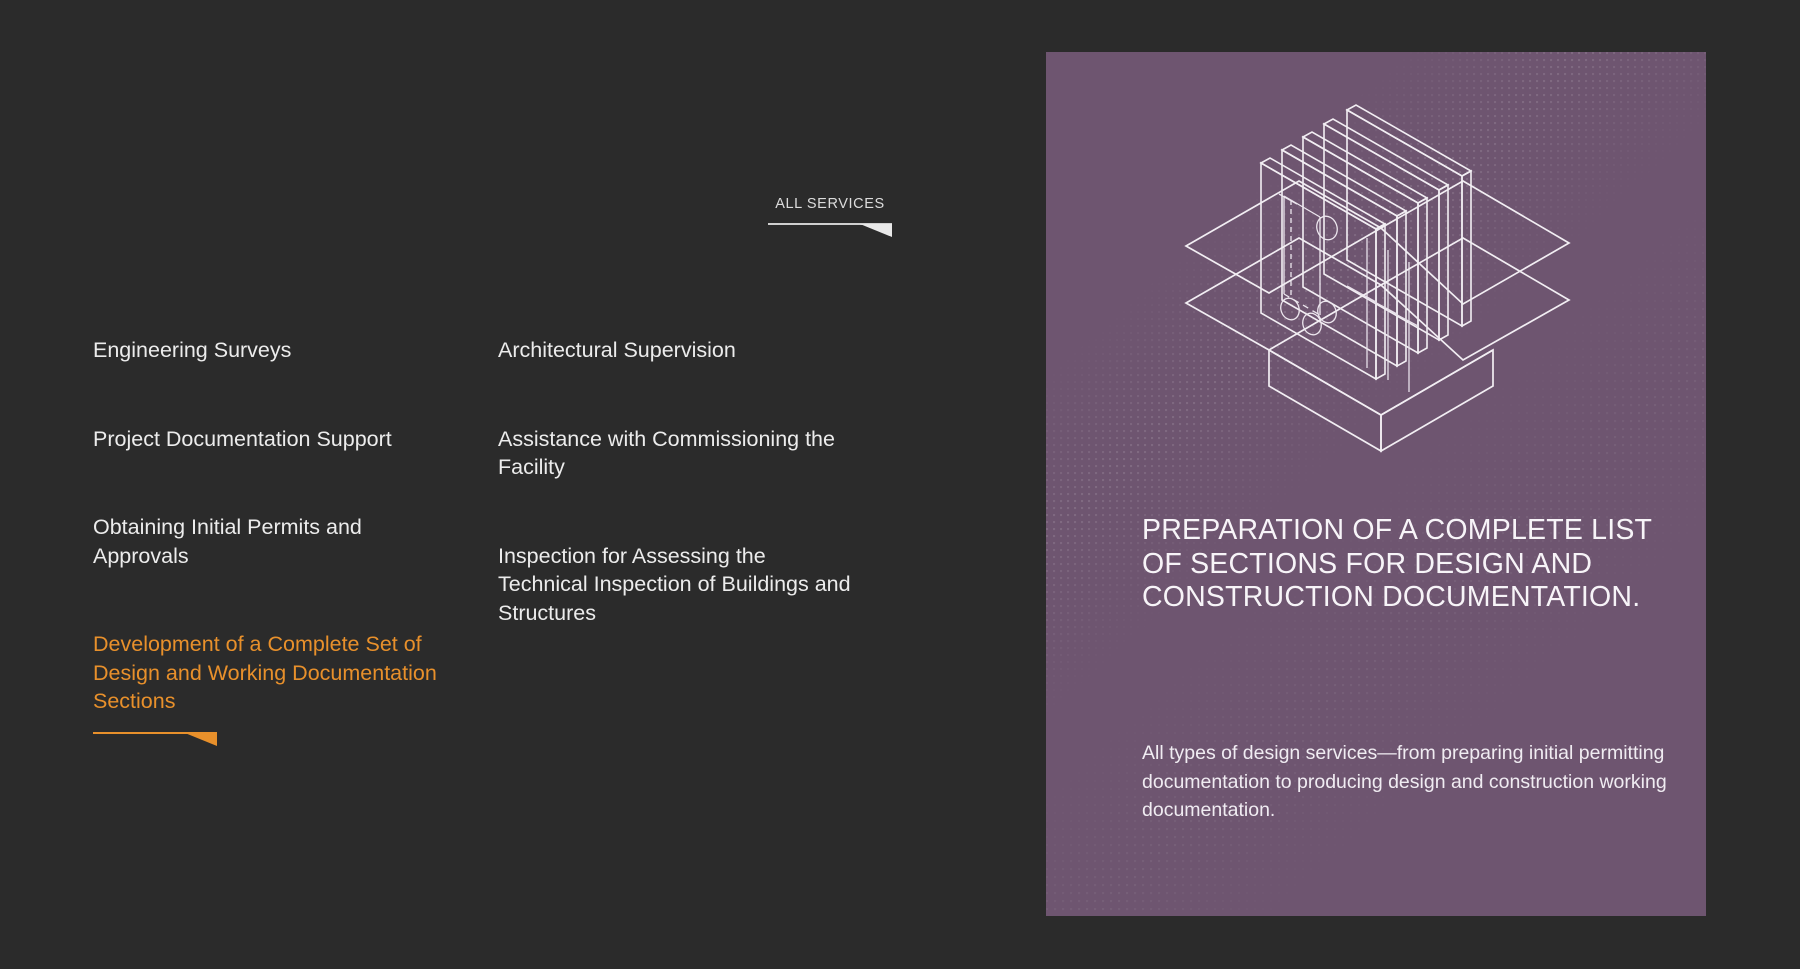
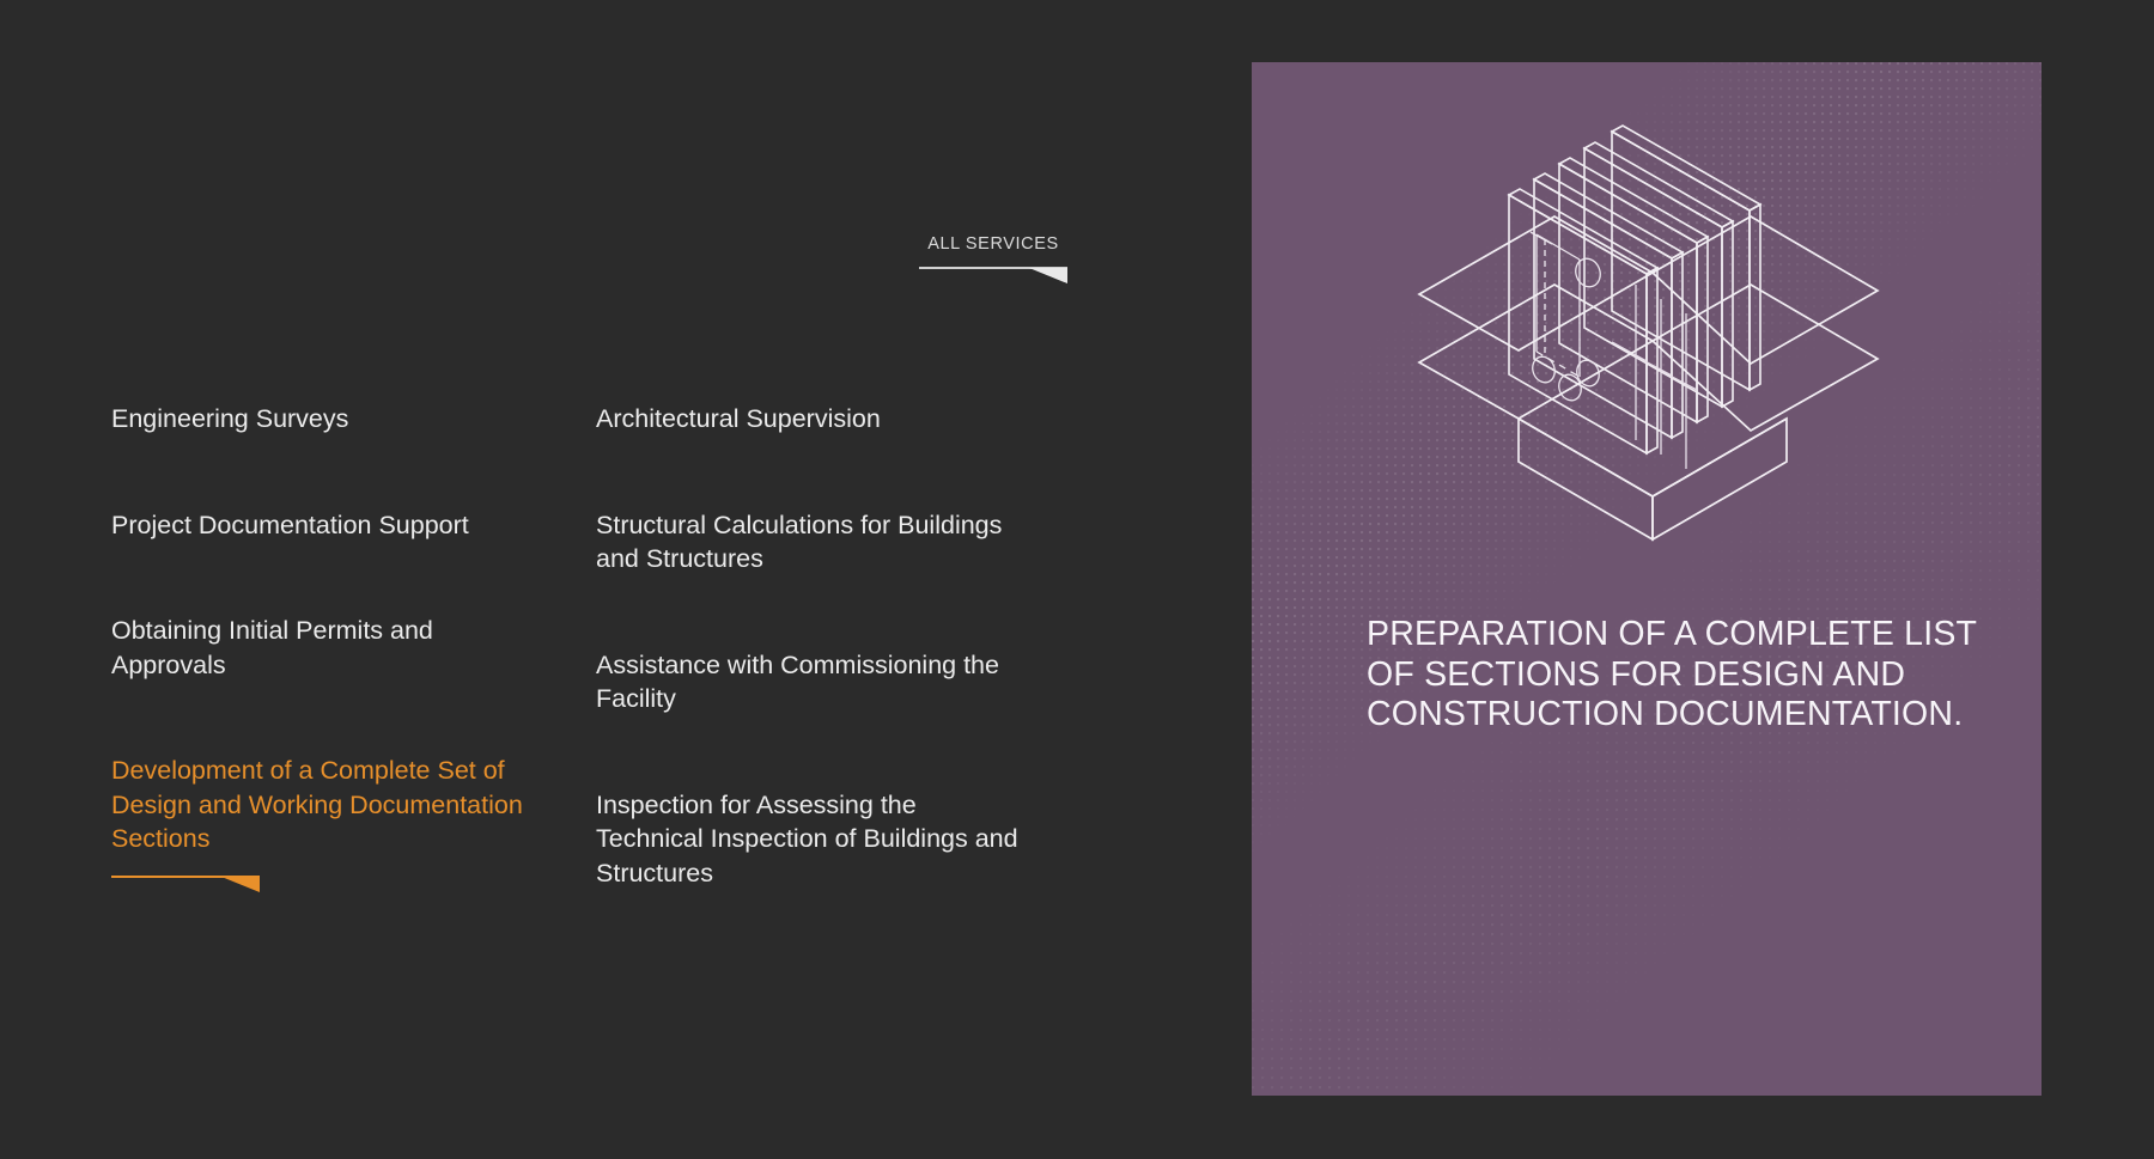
  ALL SERVICES
  Engineering Surveys
  Project Documentation Support
  Obtaining Initial Permits and Approvals
  Development of a Complete Set of Design and Working Documentation Sections
  Architectural Supervision
+ Structural Calculations for Buildings and Structures
  Assistance with Commissioning the Facility
  Inspection for Assessing the Technical Inspection of Buildings and Structures
  PREPARATION OF A COMPLETE LIST OF SECTIONS FOR DESIGN AND CONSTRUCTION DOCUMENTATION.
- All types of design services—from preparing initial permitting documentation to producing design and construction working documentation.
